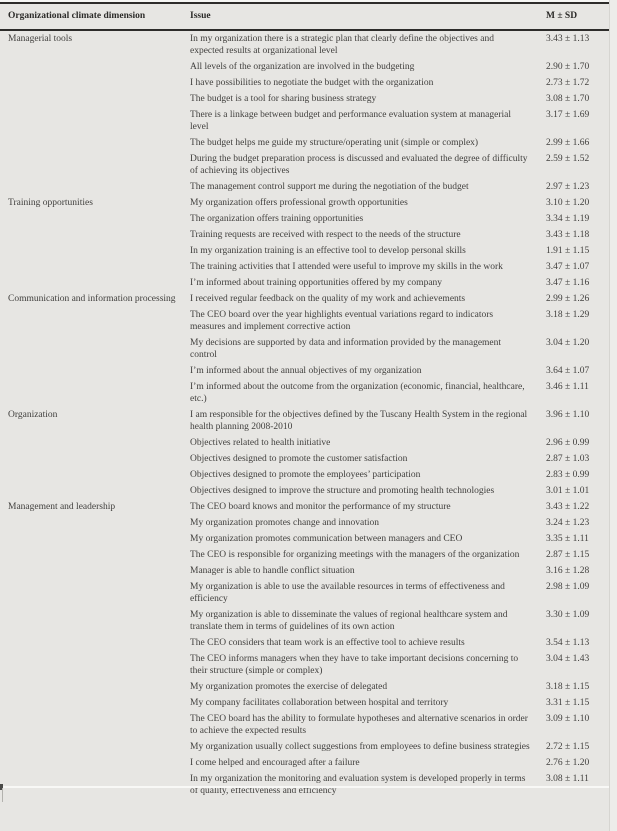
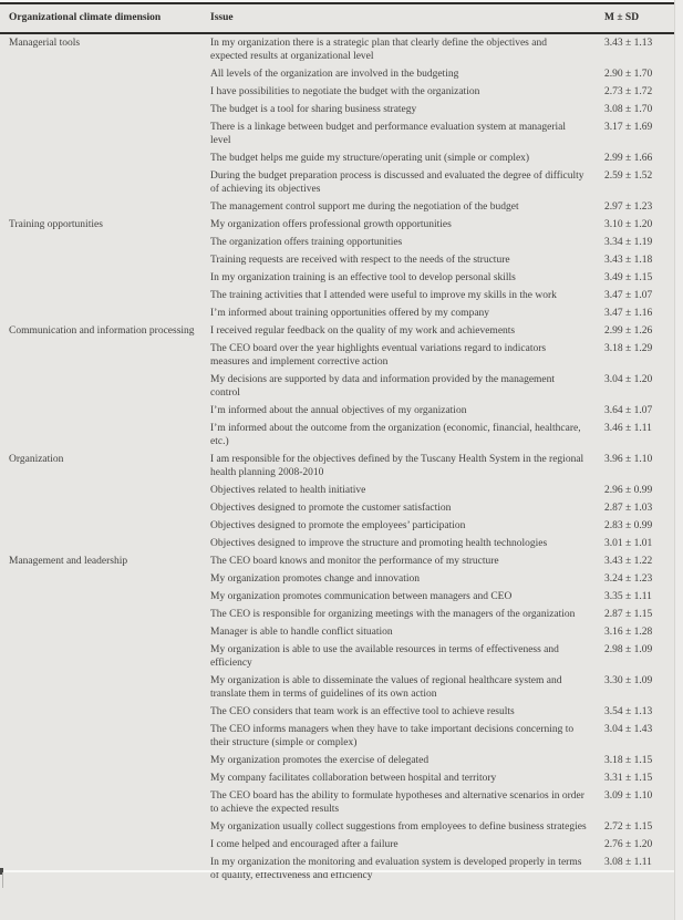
  Organizational climate dimension
  Issue
  M ± SD
  Managerial tools
  In my organization there is a strategic plan that clearly define the objectives and expected results at organizational level
  3.43 ± 1.13
  All levels of the organization are involved in the budgeting
  2.90 ± 1.70
  I have possibilities to negotiate the budget with the organization
  2.73 ± 1.72
  The budget is a tool for sharing business strategy
  3.08 ± 1.70
  There is a linkage between budget and performance evaluation system at managerial level
  3.17 ± 1.69
  The budget helps me guide my structure/operating unit (simple or complex)
  2.99 ± 1.66
  During the budget preparation process is discussed and evaluated the degree of difficulty of achieving its objectives
  2.59 ± 1.52
  The management control support me during the negotiation of the budget
  2.97 ± 1.23
  Training opportunities
  My organization offers professional growth opportunities
  3.10 ± 1.20
  The organization offers training opportunities
  3.34 ± 1.19
  Training requests are received with respect to the needs of the structure
  3.43 ± 1.18
  In my organization training is an effective tool to develop personal skills
- 1.91 ± 1.15
+ 3.49 ± 1.15
  The training activities that I attended were useful to improve my skills in the work
  3.47 ± 1.07
  I’m informed about training opportunities offered by my company
  3.47 ± 1.16
  Communication and information processing
  I received regular feedback on the quality of my work and achievements
  2.99 ± 1.26
  The CEO board over the year highlights eventual variations regard to indicators measures and implement corrective action
  3.18 ± 1.29
  My decisions are supported by data and information provided by the management control
  3.04 ± 1.20
  I’m informed about the annual objectives of my organization
  3.64 ± 1.07
  I’m informed about the outcome from the organization (economic, financial, healthcare, etc.)
  3.46 ± 1.11
  Organization
  I am responsible for the objectives defined by the Tuscany Health System in the regional health planning 2008-2010
  3.96 ± 1.10
  Objectives related to health initiative
  2.96 ± 0.99
  Objectives designed to promote the customer satisfaction
  2.87 ± 1.03
  Objectives designed to promote the employees’ participation
  2.83 ± 0.99
  Objectives designed to improve the structure and promoting health technologies
  3.01 ± 1.01
  Management and leadership
  The CEO board knows and monitor the performance of my structure
  3.43 ± 1.22
  My organization promotes change and innovation
  3.24 ± 1.23
  My organization promotes communication between managers and CEO
  3.35 ± 1.11
  The CEO is responsible for organizing meetings with the managers of the organization
  2.87 ± 1.15
  Manager is able to handle conflict situation
  3.16 ± 1.28
  My organization is able to use the available resources in terms of effectiveness and efficiency
  2.98 ± 1.09
  My organization is able to disseminate the values of regional healthcare system and translate them in terms of guidelines of its own action
  3.30 ± 1.09
  The CEO considers that team work is an effective tool to achieve results
  3.54 ± 1.13
  The CEO informs managers when they have to take important decisions concerning to their structure (simple or complex)
  3.04 ± 1.43
  My organization promotes the exercise of delegated
  3.18 ± 1.15
  My company facilitates collaboration between hospital and territory
  3.31 ± 1.15
  The CEO board has the ability to formulate hypotheses and alternative scenarios in order to achieve the expected results
  3.09 ± 1.10
  My organization usually collect suggestions from employees to define business strategies
  2.72 ± 1.15
  I come helped and encouraged after a failure
  2.76 ± 1.20
  In my organization the monitoring and evaluation system is developed properly in terms of quality, effectiveness and efficiency
  3.08 ± 1.11
